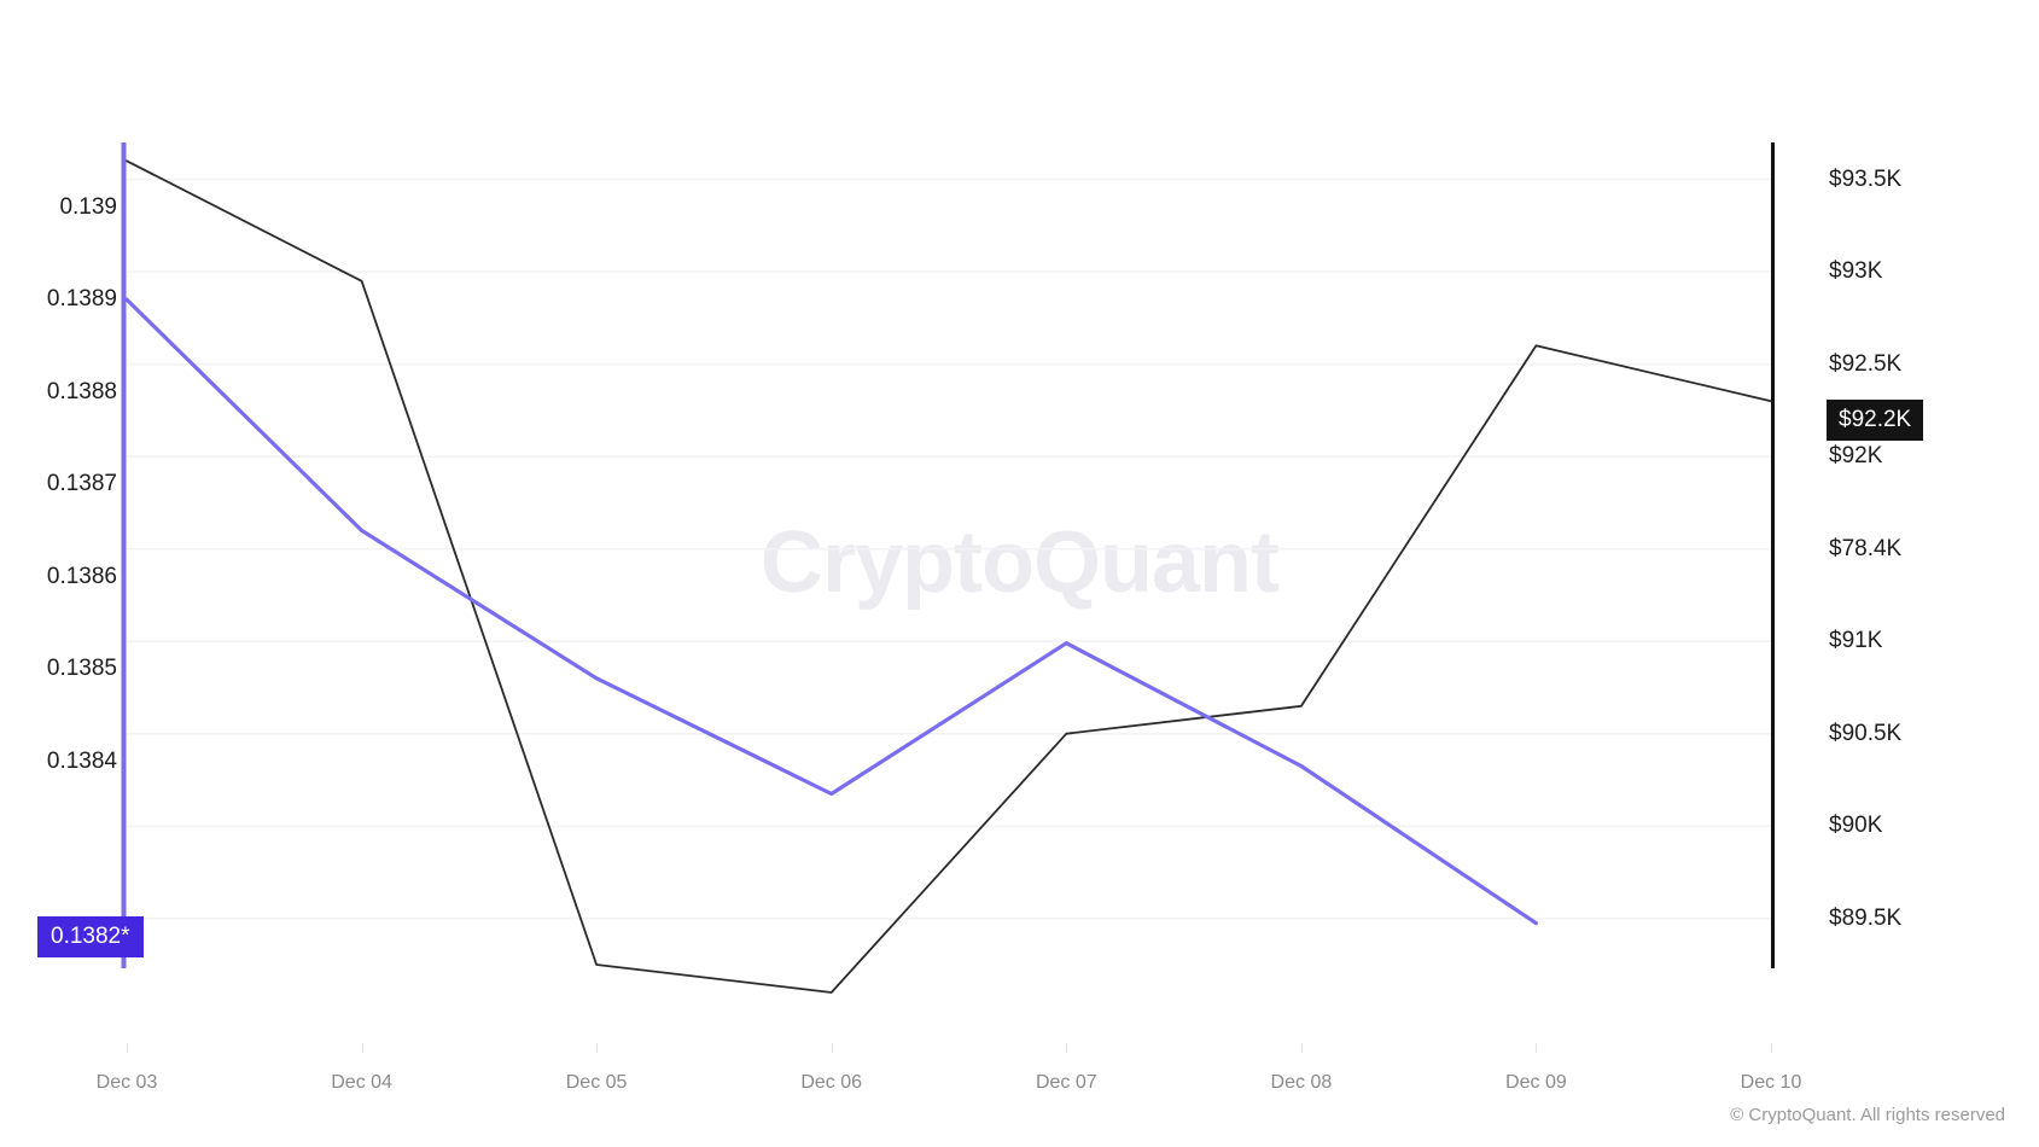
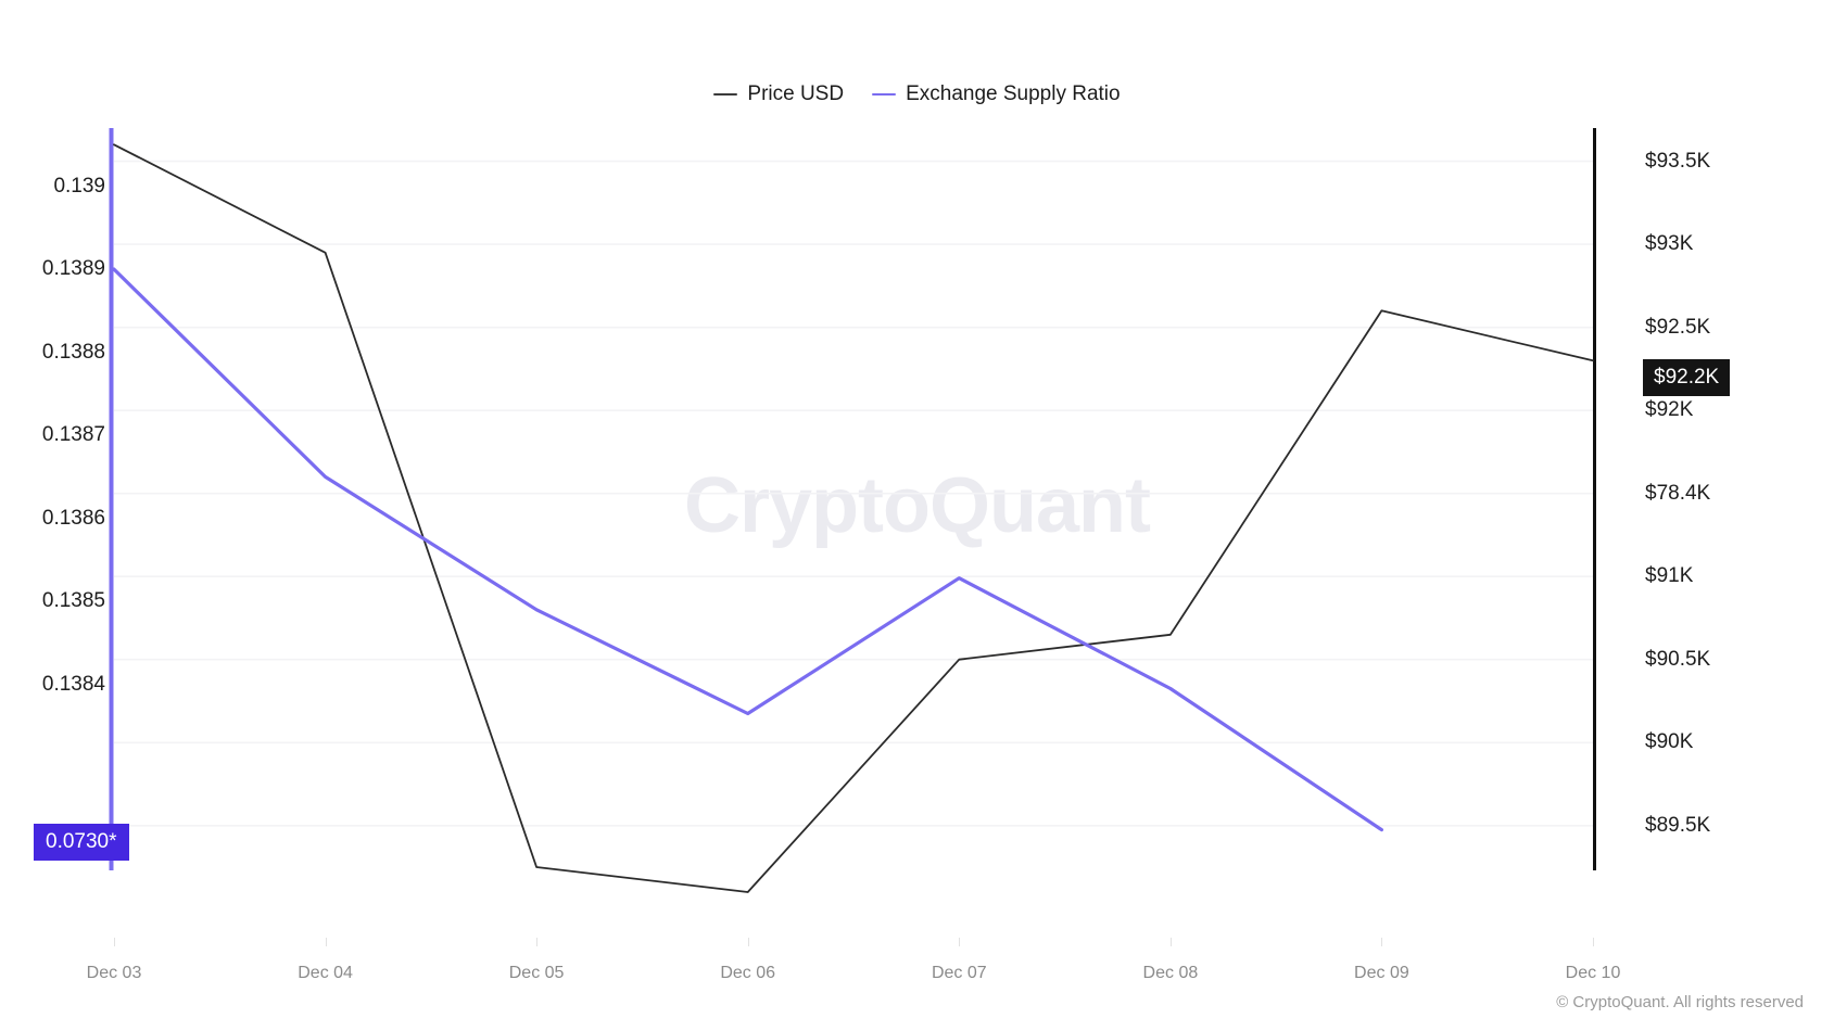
+ Price USD
+ Exchange Supply Ratio
  0.139
  0.1389
  0.1388
  0.1387
  0.1386
  0.1385
  0.1384
  $93.5K
  $93K
  $92.5K
  $92K
  $78.4K
  $91K
  $90.5K
  $90K
  $89.5K
  Dec 03
  Dec 04
  Dec 05
  Dec 06
  Dec 07
  Dec 08
  Dec 09
  Dec 10
- 0.1382*
+ 0.0730*
  $92.2K
  © CryptoQuant. All rights reserved
